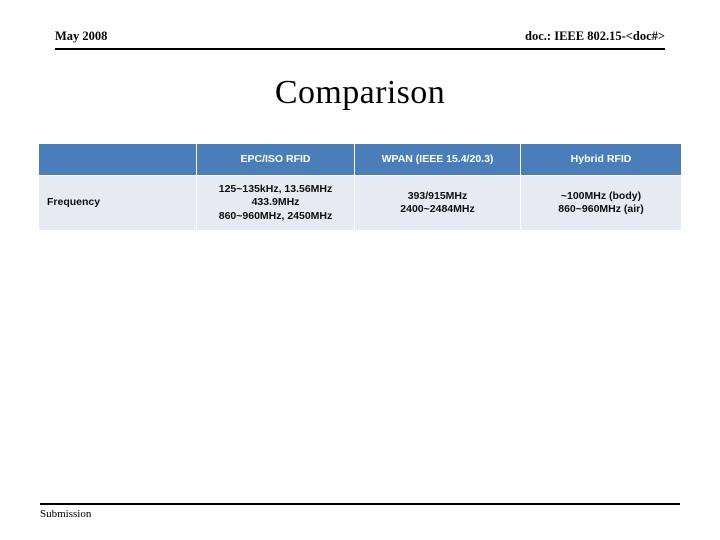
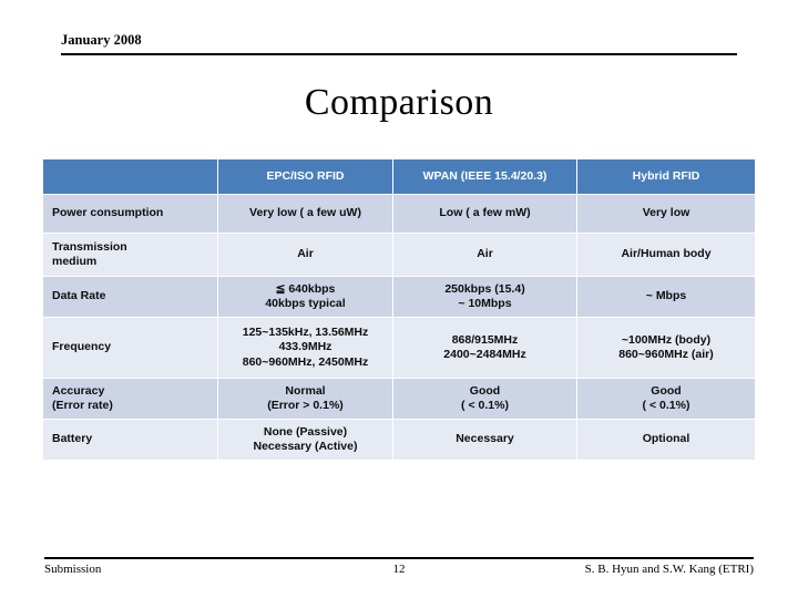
- May 2008
+ January 2008
- doc.: IEEE 802.15-<doc#>
  Comparison
  	EPC/ISO RFID	WPAN (IEEE 15.4/20.3)	Hybrid RFID
+ Power consumption	Very low ( a few uW)	Low ( a few mW)	Very low
+ Transmission medium	Air	Air	Air/Human body
+ Data Rate	≦ 640kbps 40kbps typical	250kbps (15.4) ~ 10Mbps	~ Mbps
- Frequency	125~135kHz, 13.56MHz 433.9MHz 860~960MHz, 2450MHz	393/915MHz 2400~2484MHz	~100MHz (body) 860~960MHz (air)
+ Frequency	125~135kHz, 13.56MHz 433.9MHz 860~960MHz, 2450MHz	868/915MHz 2400~2484MHz	~100MHz (body) 860~960MHz (air)
+ Accuracy (Error rate)	Normal (Error > 0.1%)	Good ( < 0.1%)	Good ( < 0.1%)
+ Battery	None (Passive) Necessary (Active)	Necessary	Optional
  Submission
+ 12
+ S. B. Hyun and S.W. Kang (ETRI)
